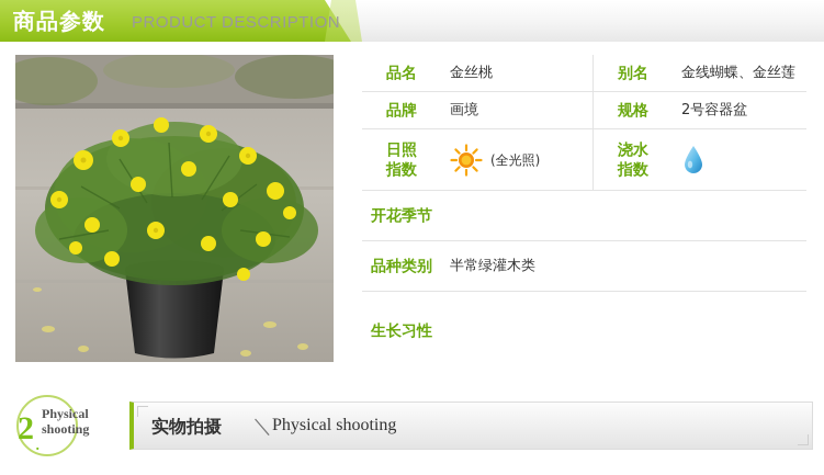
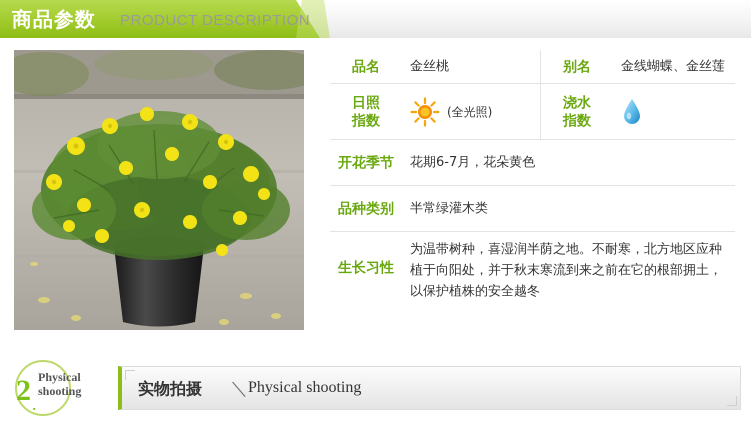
  商品参数
  PRODUCT DESCRIPTION
  品名
  金丝桃
  别名
  金线蝴蝶、金丝莲
- 品牌
- 画境
- 规格
- 2号容器盆
  日照
  指数
  (全光照)
  浇水
  指数
  开花季节
+ 花期6-7月，花朵黄色
  品种类别
  半常绿灌木类
  生长习性
+ 为温带树种，喜湿润半荫之地。不耐寒，北方地区应种植于向阳处，并于秋末寒流到来之前在它的根部拥土，以保护植株的安全越冬
  2
  .
  Physical shooting
  实物拍摄
  ＼
  Physical shooting
